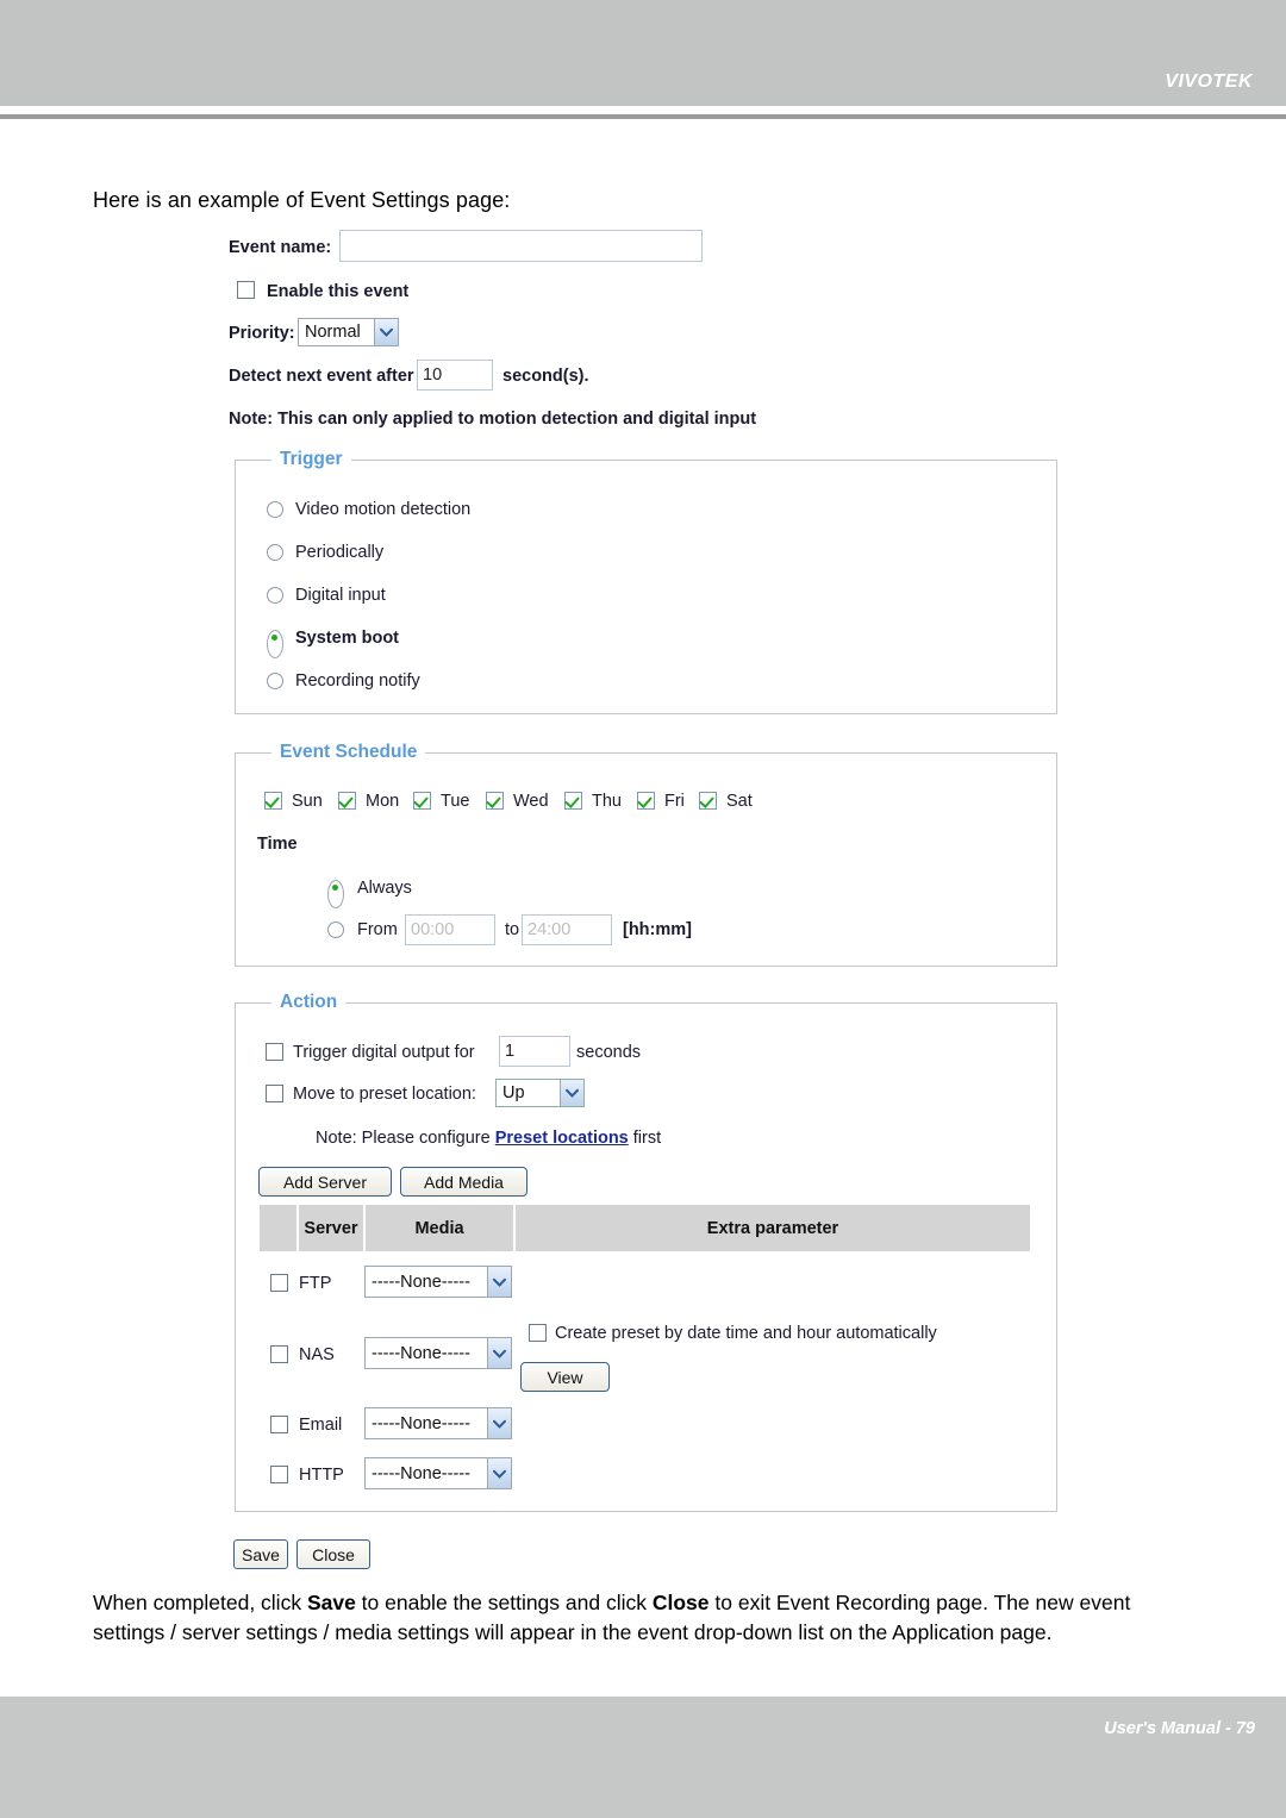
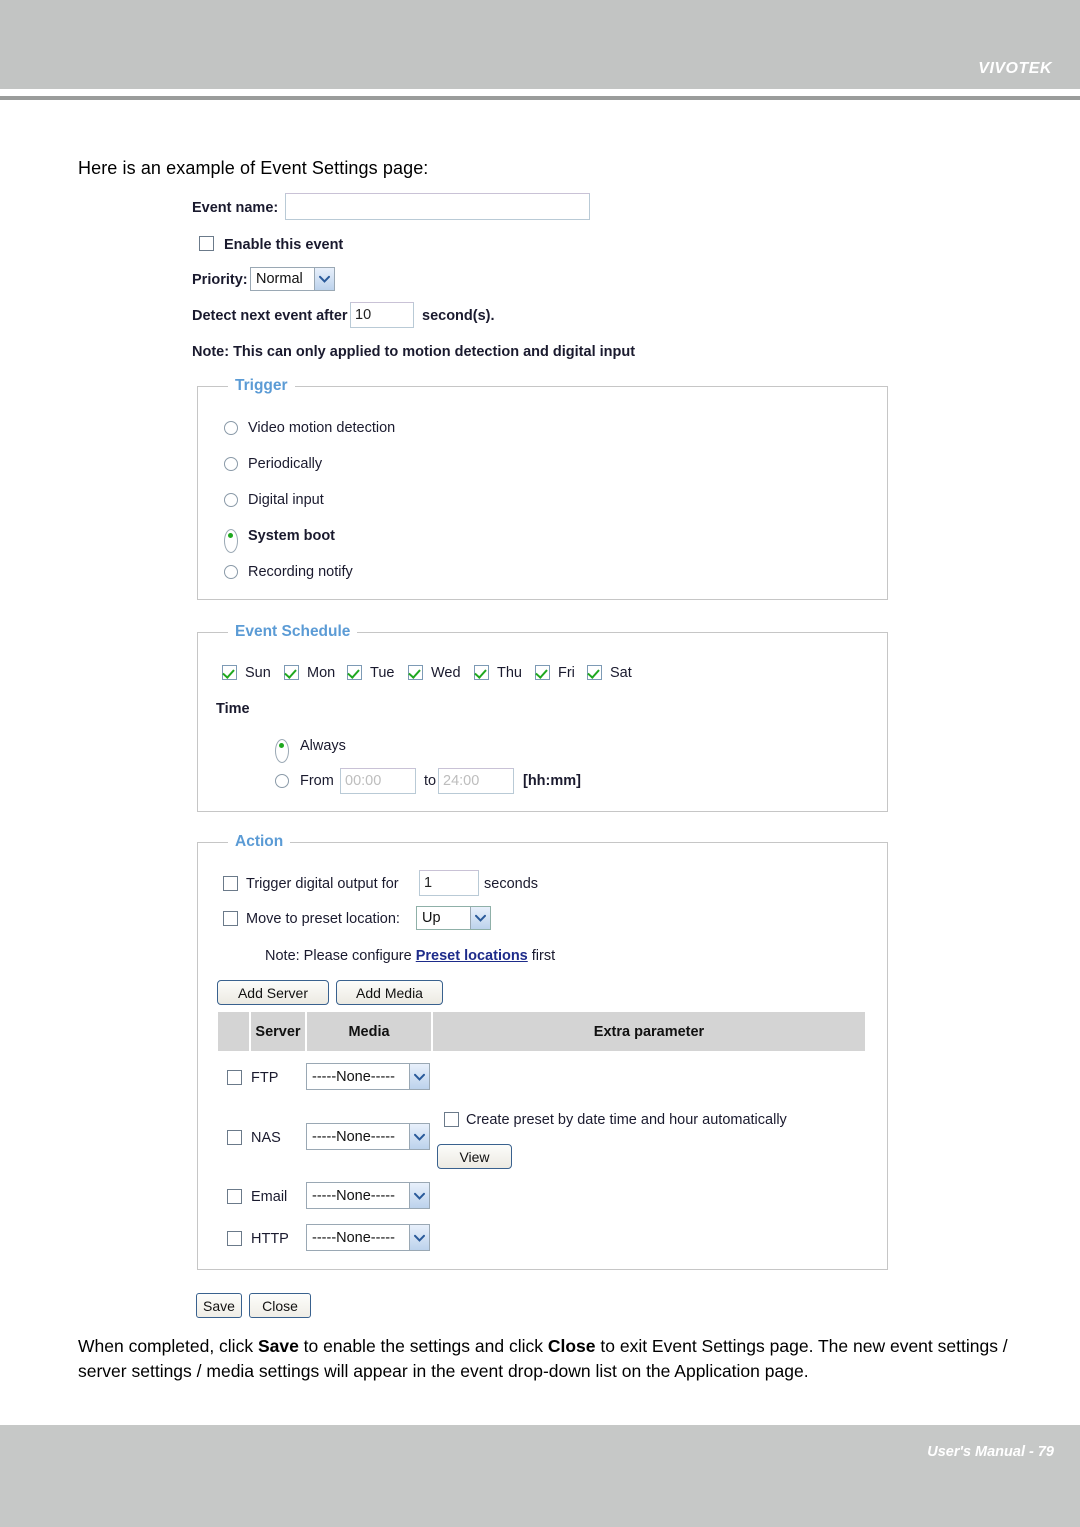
  VIVOTEK
  Here is an example of Event Settings page:
  Event name:
  Enable this event
  Priority:
  Normal
  Detect next event after
  10
  second(s).
  Note: This can only applied to motion detection and digital input
  Trigger
  Video motion detection
  Periodically
  Digital input
  System boot
  Recording notify
  Event Schedule
  Sun
  Mon
  Tue
  Wed
  Thu
  Fri
  Sat
  Time
  Always
  From
  00:00
  to
  24:00
  [hh:mm]
  Action
  Trigger digital output for
  1
  seconds
  Move to preset location:
  Up
  Note: Please configure Preset locations first
  Add Server
  Add Media
  Server
  Media
  Extra parameter
  FTP
  -----None-----
  NAS
  -----None-----
  Create preset by date time and hour automatically
  View
  Email
  -----None-----
  HTTP
  -----None-----
  Save
  Close
- When completed, click Save to enable the settings and click Close to exit Event Recording page. The new event settings / server settings / media settings will appear in the event drop-down list on the Application page.
+ When completed, click Save to enable the settings and click Close to exit Event Settings page. The new event settings / server settings / media settings will appear in the event drop-down list on the Application page.
  User's Manual - 79
